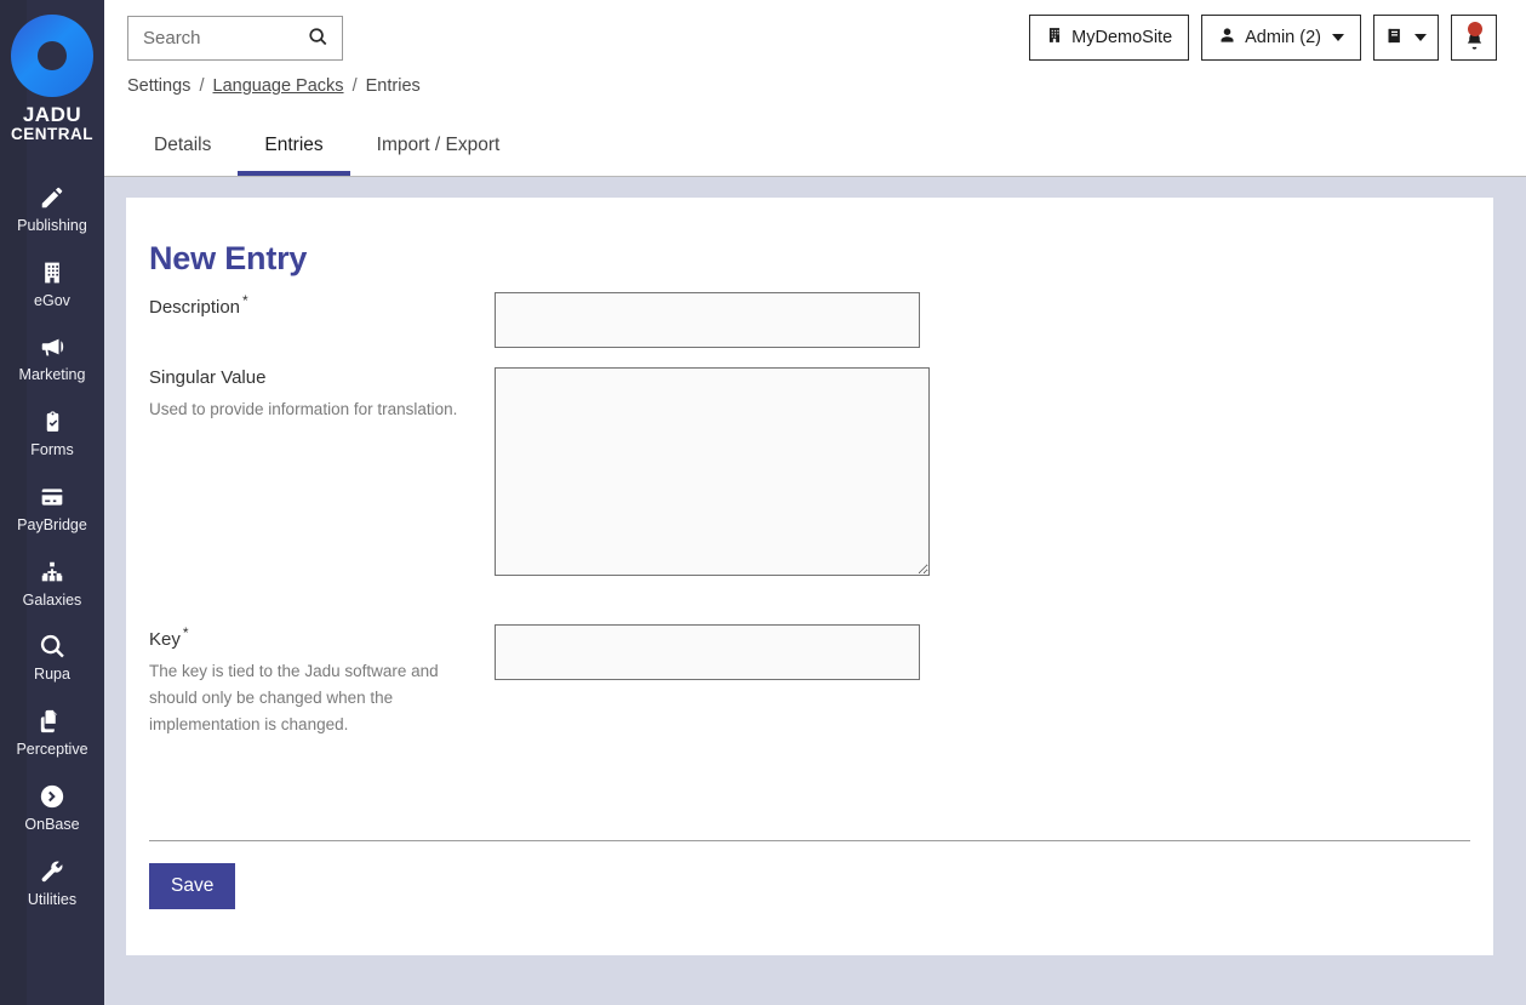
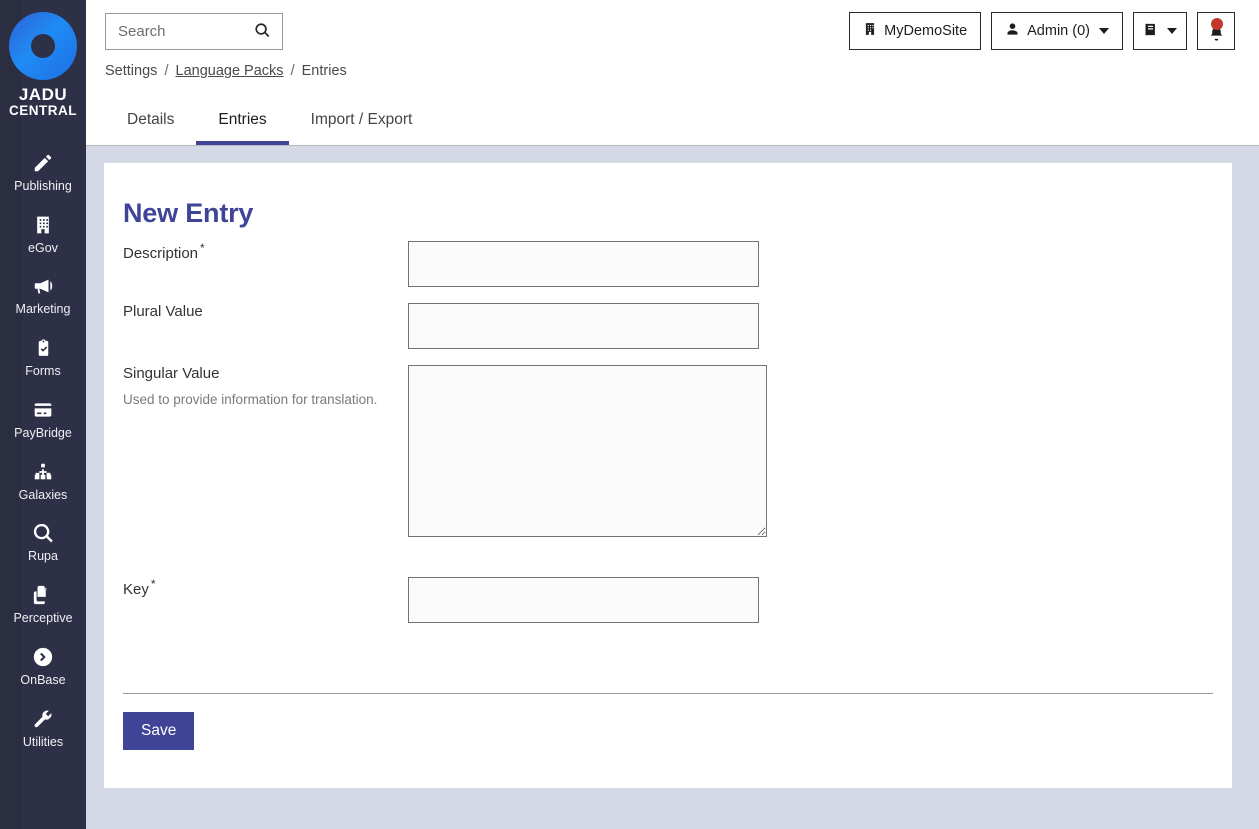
  JADU
  CENTRAL
  Publishing
  eGov
  Marketing
  Forms
  PayBridge
  Galaxies
  Rupa
  Perceptive
  OnBase
  Utilities
  Search
  Settings / Language Packs / Entries
  MyDemoSite
- Admin (2)
+ Admin (0)
  Details
  Entries
  Import / Export
  New Entry
  Description *
+ Plural Value
  Singular Value
  Used to provide information for translation.
  Key *
- The key is tied to the Jadu software and should only be changed when the implementation is changed.
  Save
